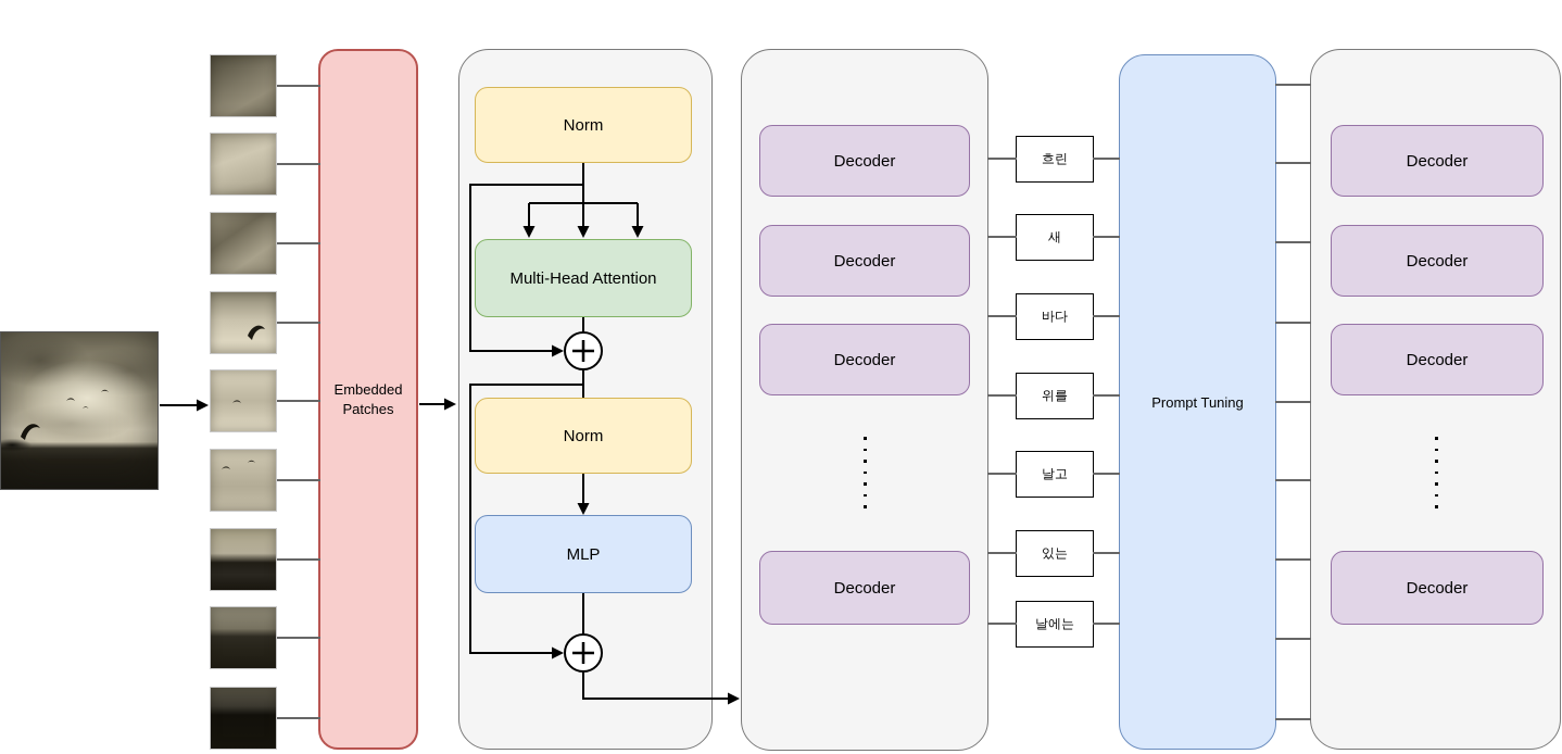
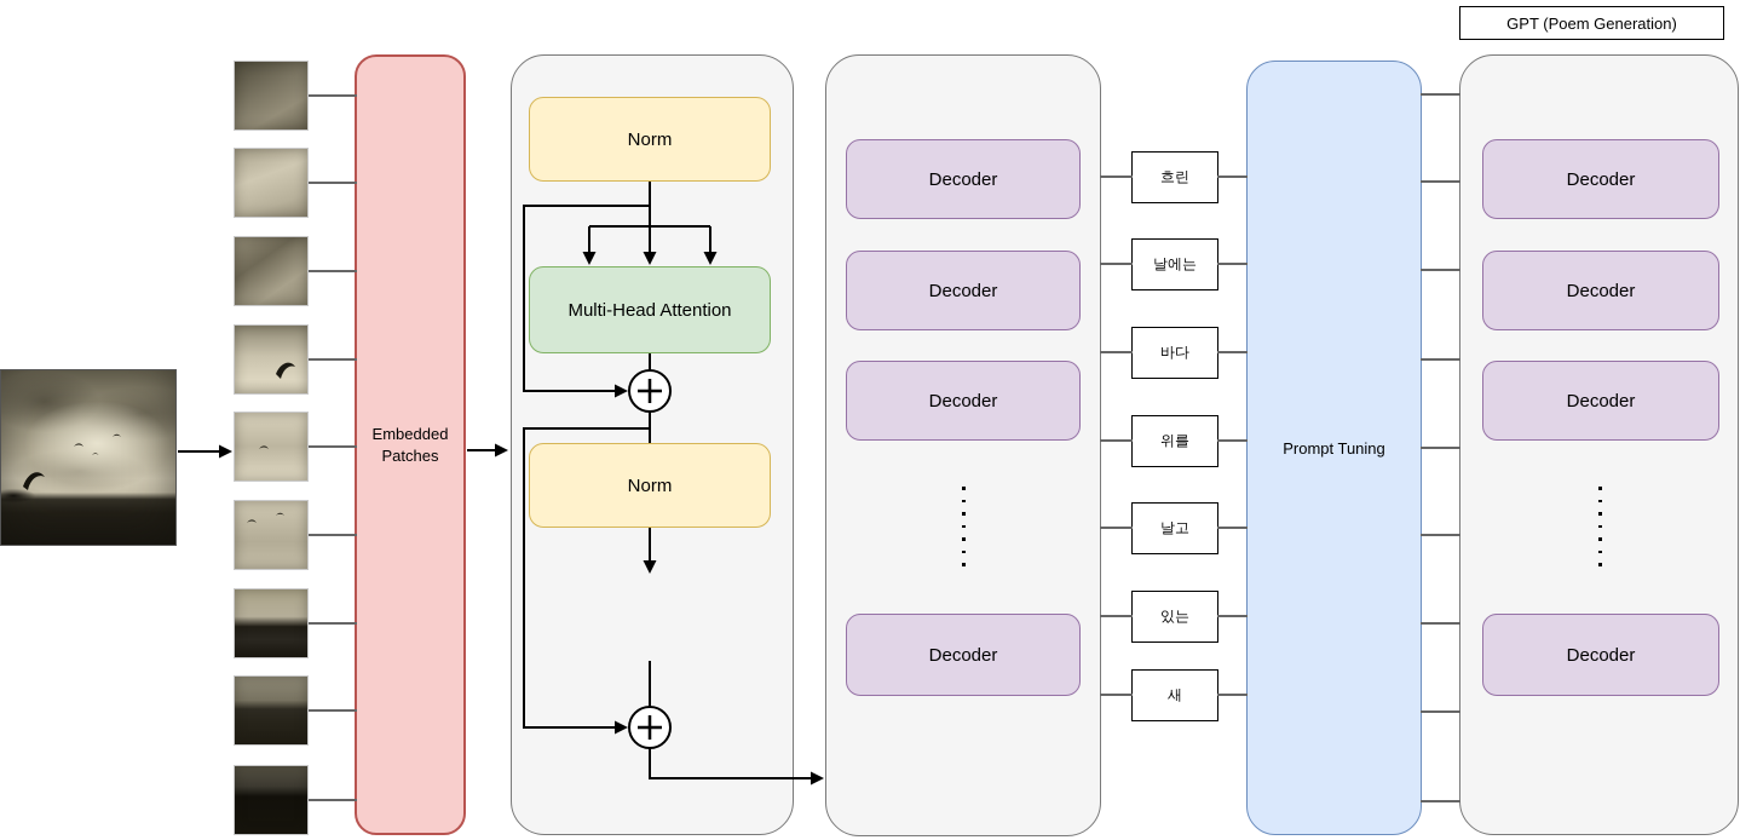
+ GPT (Poem Generation)
  Embedded Patches
  Norm
  Multi-Head Attention
  Norm
- MLP
  Decoder
  Decoder
  Decoder
  Decoder
  흐린
- 새
+ 날에는
  바다
  위를
  날고
  있는
- 날에는
+ 새
  Prompt Tuning
  Decoder
  Decoder
  Decoder
  Decoder
